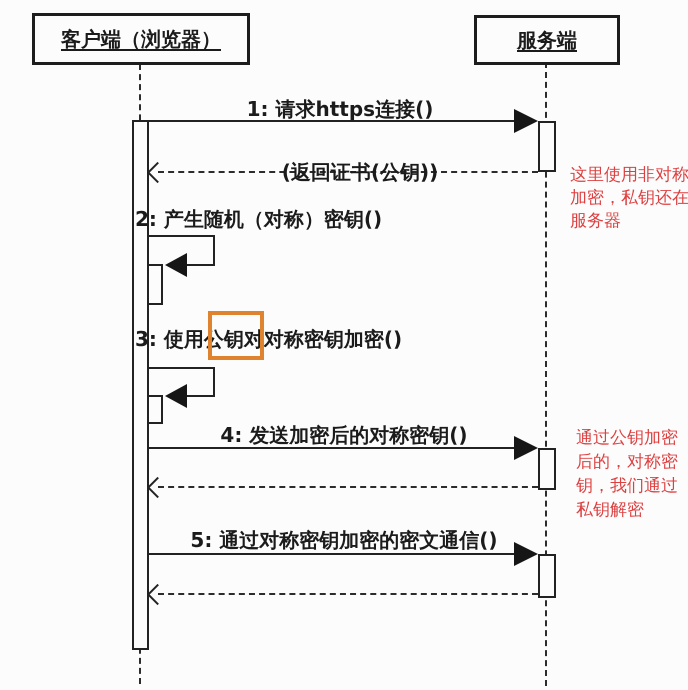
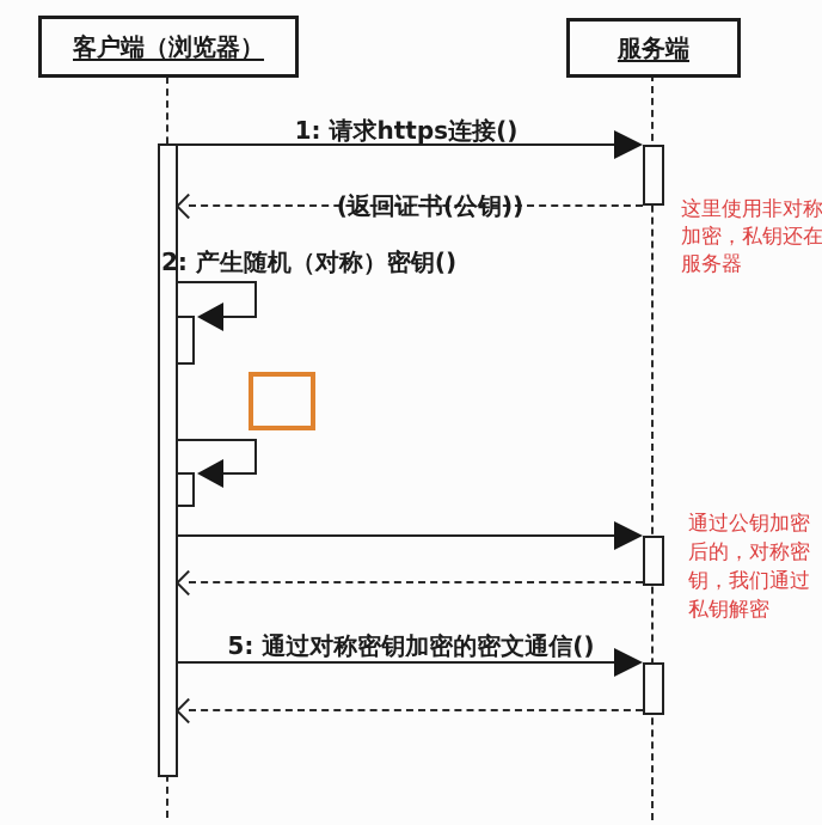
  客户端（浏览器）
  服务端
  1: 请求https连接()
  (返回证书(公钥))
  2: 产生随机（对称）密钥()
- 3: 使用公钥对对称密钥加密()
- 4: 发送加密后的对称密钥()
  5: 通过对称密钥加密的密文通信()
  这里使用非对称加密，私钥还在服务器
  通过公钥加密后的，对称密钥，我们通过私钥解密
